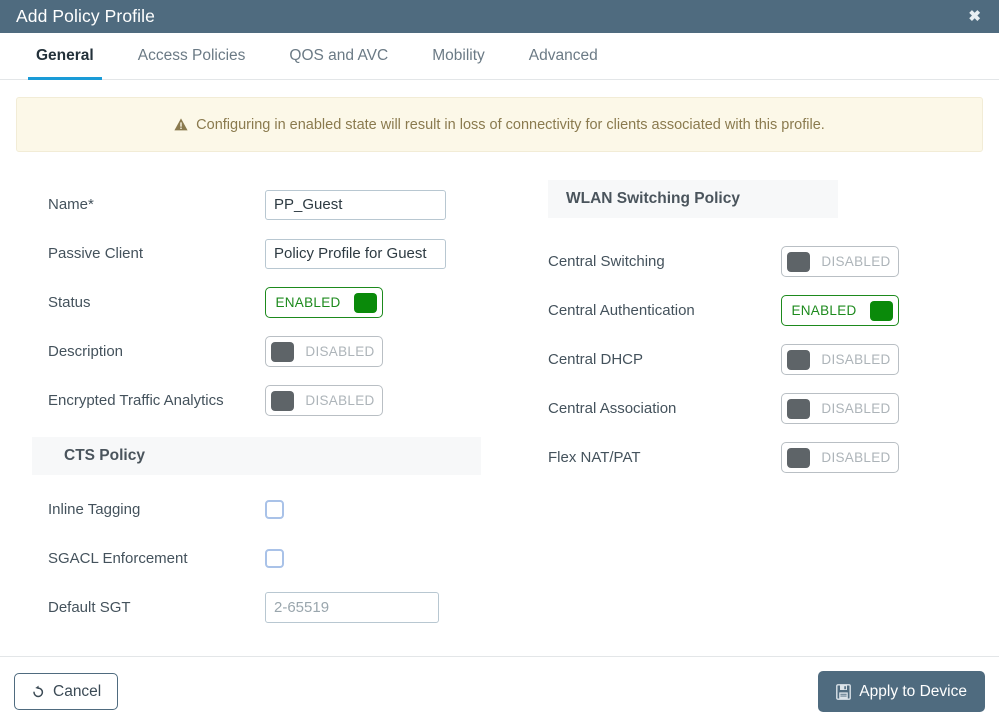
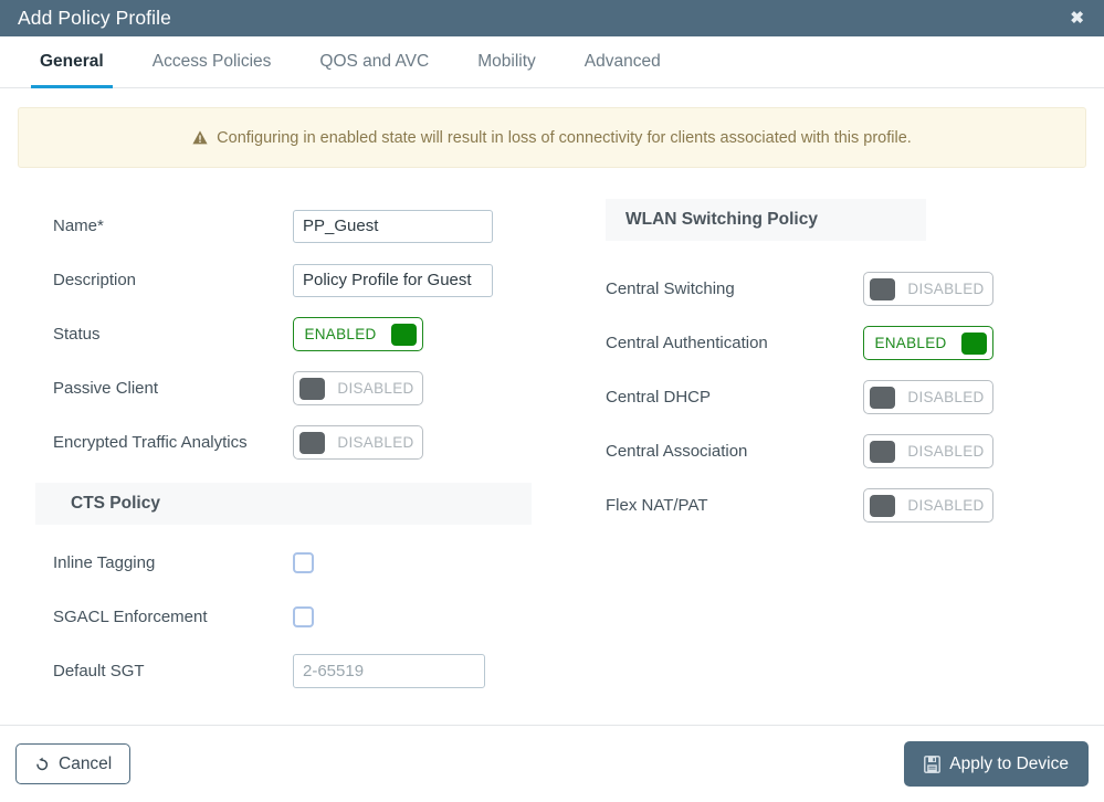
  Add Policy Profile
  ✖
  General
  Access Policies
  QOS and AVC
  Mobility
  Advanced
  Configuring in enabled state will result in loss of connectivity for clients associated with this profile.
  Name*
  PP_Guest
- Passive Client
+ Description
  Policy Profile for Guest
  Status
  ENABLED
- Description
+ Passive Client
  DISABLED
  Encrypted Traffic Analytics
  DISABLED
  CTS Policy
  Inline Tagging
  SGACL Enforcement
  Default SGT
  2-65519
  WLAN Switching Policy
  Central Switching
  DISABLED
  Central Authentication
  ENABLED
  Central DHCP
  DISABLED
  Central Association
  DISABLED
  Flex NAT/PAT
  DISABLED
  Cancel
  Apply to Device
